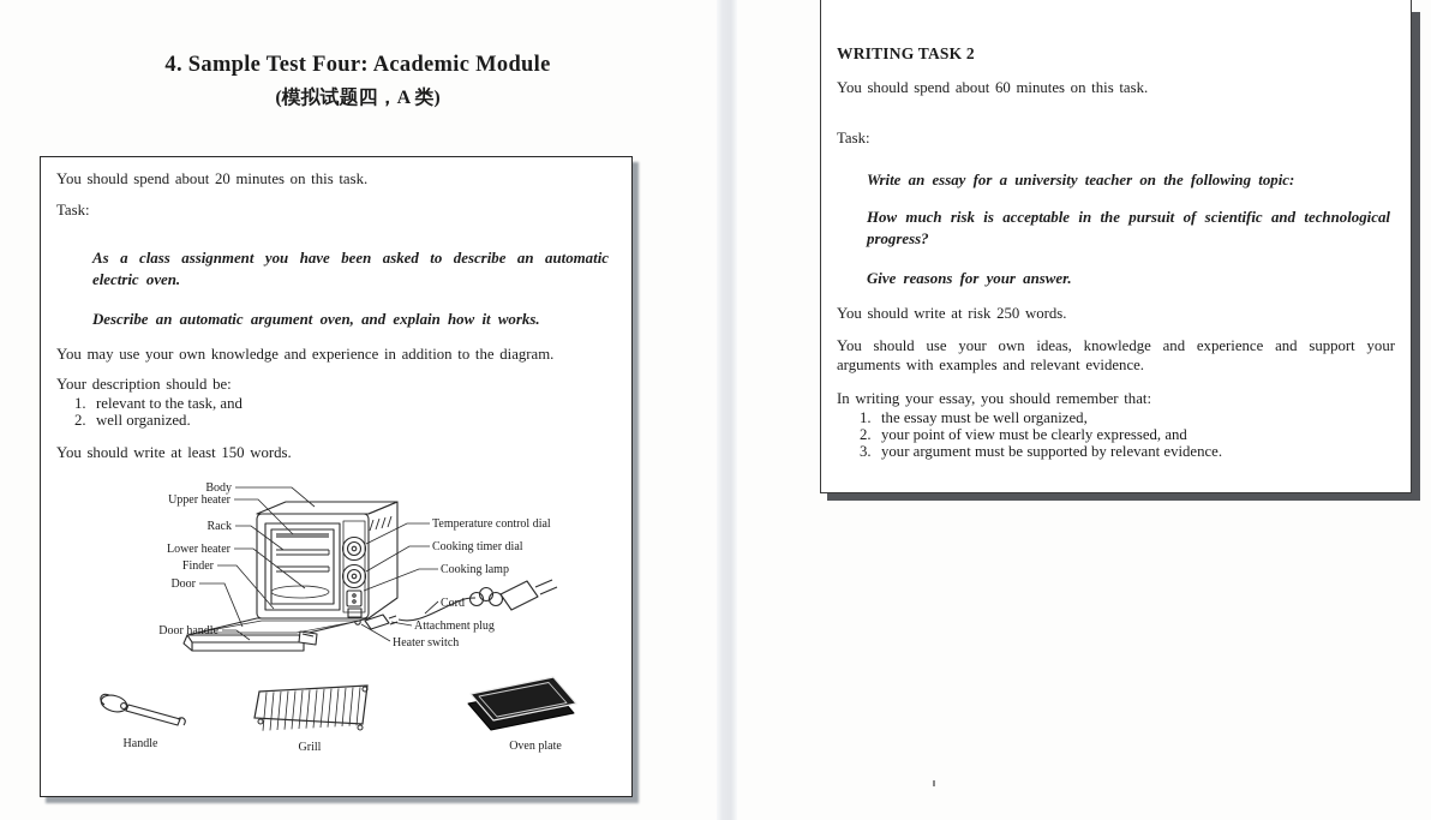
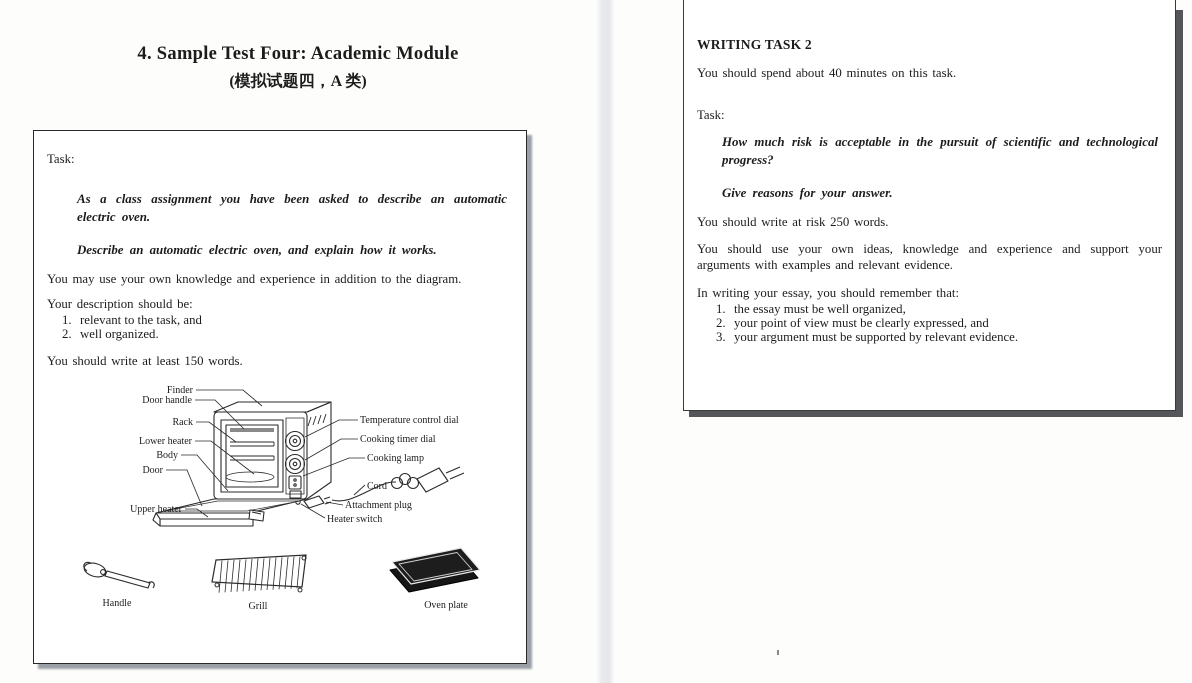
  4. Sample Test Four: Academic Module
  (模拟试题四，A 类)
- You should spend about 20 minutes on this task.
  Task:
  As a class assignment you have been asked to describe an automatic electric oven.
- Describe an automatic argument oven, and explain how it works.
+ Describe an automatic electric oven, and explain how it works.
  You may use your own knowledge and experience in addition to the diagram.
  Your description should be:
  1. relevant to the task, and
  2. well organized.
  You should write at least 150 words.
- Body
+ Finder
- Upper heater
+ Door handle
  Rack
  Lower heater
- Finder
+ Body
  Door
- Door handle
+ Upper heater
  Temperature control dial
  Cooking timer dial
  Cooking lamp
  Cord
  Attachment plug
  Heater switch
  Handle
  Grill
  Oven plate
  WRITING TASK 2
- You should spend about 60 minutes on this task.
+ You should spend about 40 minutes on this task.
  Task:
- Write an essay for a university teacher on the following topic:
  How much risk is acceptable in the pursuit of scientific and technological progress?
  Give reasons for your answer.
  You should write at risk 250 words.
  You should use your own ideas, knowledge and experience and support your arguments with examples and relevant evidence.
  In writing your essay, you should remember that:
  1. the essay must be well organized,
  2. your point of view must be clearly expressed, and
  3. your argument must be supported by relevant evidence.
